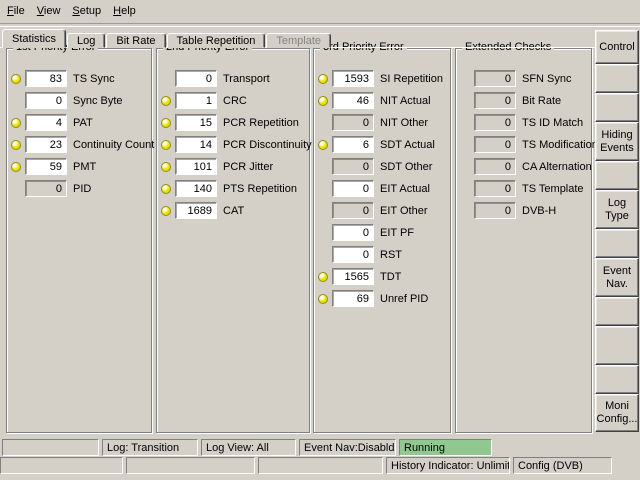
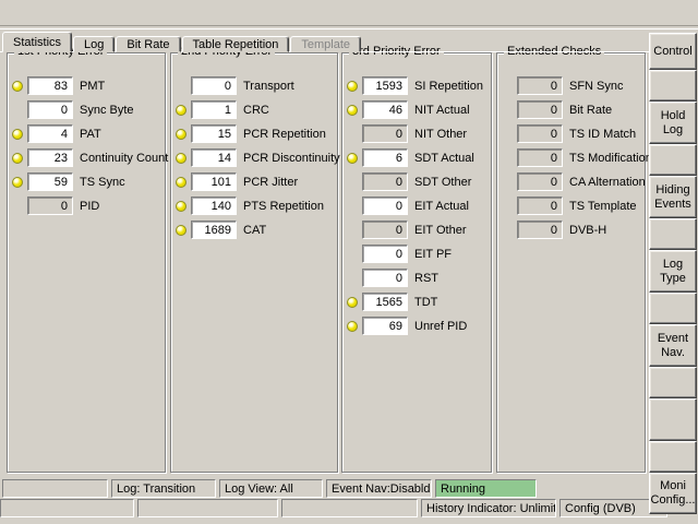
- File
- View
- Setup
- Help
  Statistics
  Log
  Bit Rate
  Table Repetition
  Template
  83
- TS Sync
+ PMT
  0
  Sync Byte
  4
  PAT
  23
  Continuity Count
  59
- PMT
+ TS Sync
  0
  PID
  0
  Transport
  1
  CRC
  15
  PCR Repetition
  14
  PCR Discontinuity
  101
  PCR Jitter
  140
  PTS Repetition
  1689
  CAT
  1593
  SI Repetition
  46
  NIT Actual
  0
  NIT Other
  6
  SDT Actual
  0
  SDT Other
  0
  EIT Actual
  0
  EIT Other
  0
  EIT PF
  0
  RST
  1565
  TDT
  69
  Unref PID
  0
  SFN Sync
  0
  Bit Rate
  0
  TS ID Match
  0
  TS Modificatio
  0
  CA Alternation
  0
  TS Template
  0
  DVB-H
  Control
+ Hold Log
  Hiding Events
  Log Type
  Event Nav.
  Moni Config...
  Log: Transition
  Log View: All
  Event Nav:Disabld
  Running
  History Indicator: Unlimit
  Config (DVB)
